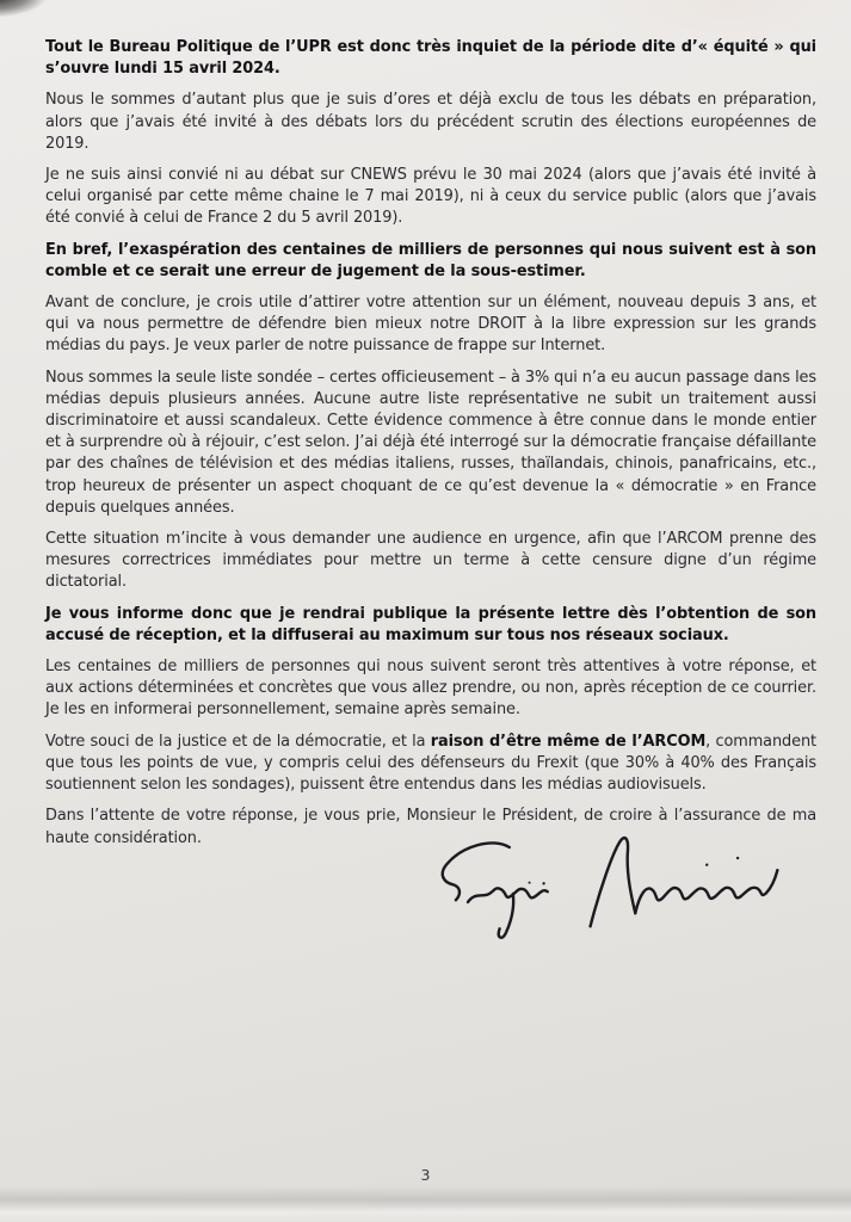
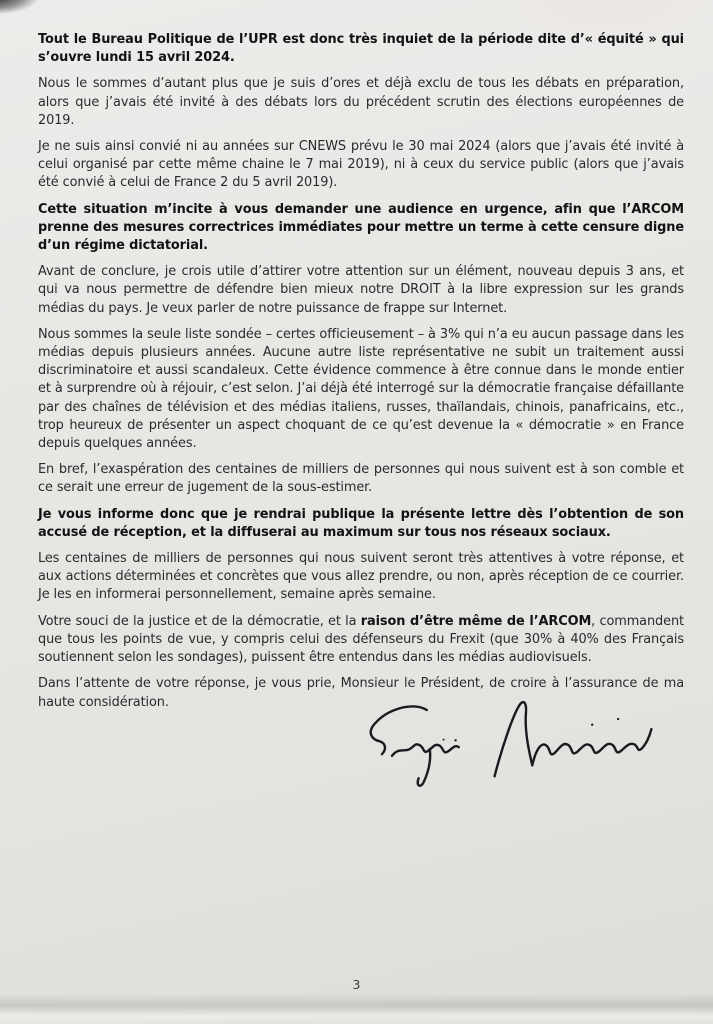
  Tout le Bureau Politique de l’UPR est donc très inquiet de la période dite d’« équité » qui s’ouvre lundi 15 avril 2024.
  Nous le sommes d’autant plus que je suis d’ores et déjà exclu de tous les débats en préparation, alors que j’avais été invité à des débats lors du précédent scrutin des élections européennes de 2019.
- Je ne suis ainsi convié ni au débat sur CNEWS prévu le 30 mai 2024 (alors que j’avais été invité à celui organisé par cette même chaine le 7 mai 2019), ni à ceux du service public (alors que j’avais été convié à celui de France 2 du 5 avril 2019).
+ Je ne suis ainsi convié ni au années sur CNEWS prévu le 30 mai 2024 (alors que j’avais été invité à celui organisé par cette même chaine le 7 mai 2019), ni à ceux du service public (alors que j’avais été convié à celui de France 2 du 5 avril 2019).
- En bref, l’exaspération des centaines de milliers de personnes qui nous suivent est à son comble et ce serait une erreur de jugement de la sous-estimer.
+ Cette situation m’incite à vous demander une audience en urgence, afin que l’ARCOM prenne des mesures correctrices immédiates pour mettre un terme à cette censure digne d’un régime dictatorial.
  Avant de conclure, je crois utile d’attirer votre attention sur un élément, nouveau depuis 3 ans, et qui va nous permettre de défendre bien mieux notre DROIT à la libre expression sur les grands médias du pays. Je veux parler de notre puissance de frappe sur Internet.
  Nous sommes la seule liste sondée – certes officieusement – à 3% qui n’a eu aucun passage dans les médias depuis plusieurs années. Aucune autre liste représentative ne subit un traitement aussi discriminatoire et aussi scandaleux. Cette évidence commence à être connue dans le monde entier et à surprendre où à réjouir, c’est selon. J’ai déjà été interrogé sur la démocratie française défaillante par des chaînes de télévision et des médias italiens, russes, thaïlandais, chinois, panafricains, etc., trop heureux de présenter un aspect choquant de ce qu’est devenue la « démocratie » en France depuis quelques années.
- Cette situation m’incite à vous demander une audience en urgence, afin que l’ARCOM prenne des mesures correctrices immédiates pour mettre un terme à cette censure digne d’un régime dictatorial.
+ En bref, l’exaspération des centaines de milliers de personnes qui nous suivent est à son comble et ce serait une erreur de jugement de la sous-estimer.
  Je vous informe donc que je rendrai publique la présente lettre dès l’obtention de son accusé de réception, et la diffuserai au maximum sur tous nos réseaux sociaux.
  Les centaines de milliers de personnes qui nous suivent seront très attentives à votre réponse, et aux actions déterminées et concrètes que vous allez prendre, ou non, après réception de ce courrier. Je les en informerai personnellement, semaine après semaine.
  Votre souci de la justice et de la démocratie, et la raison d’être même de l’ARCOM, commandent que tous les points de vue, y compris celui des défenseurs du Frexit (que 30% à 40% des Français soutiennent selon les sondages), puissent être entendus dans les médias audiovisuels.
  Dans l’attente de votre réponse, je vous prie, Monsieur le Président, de croire à l’assurance de ma haute considération.
  3
